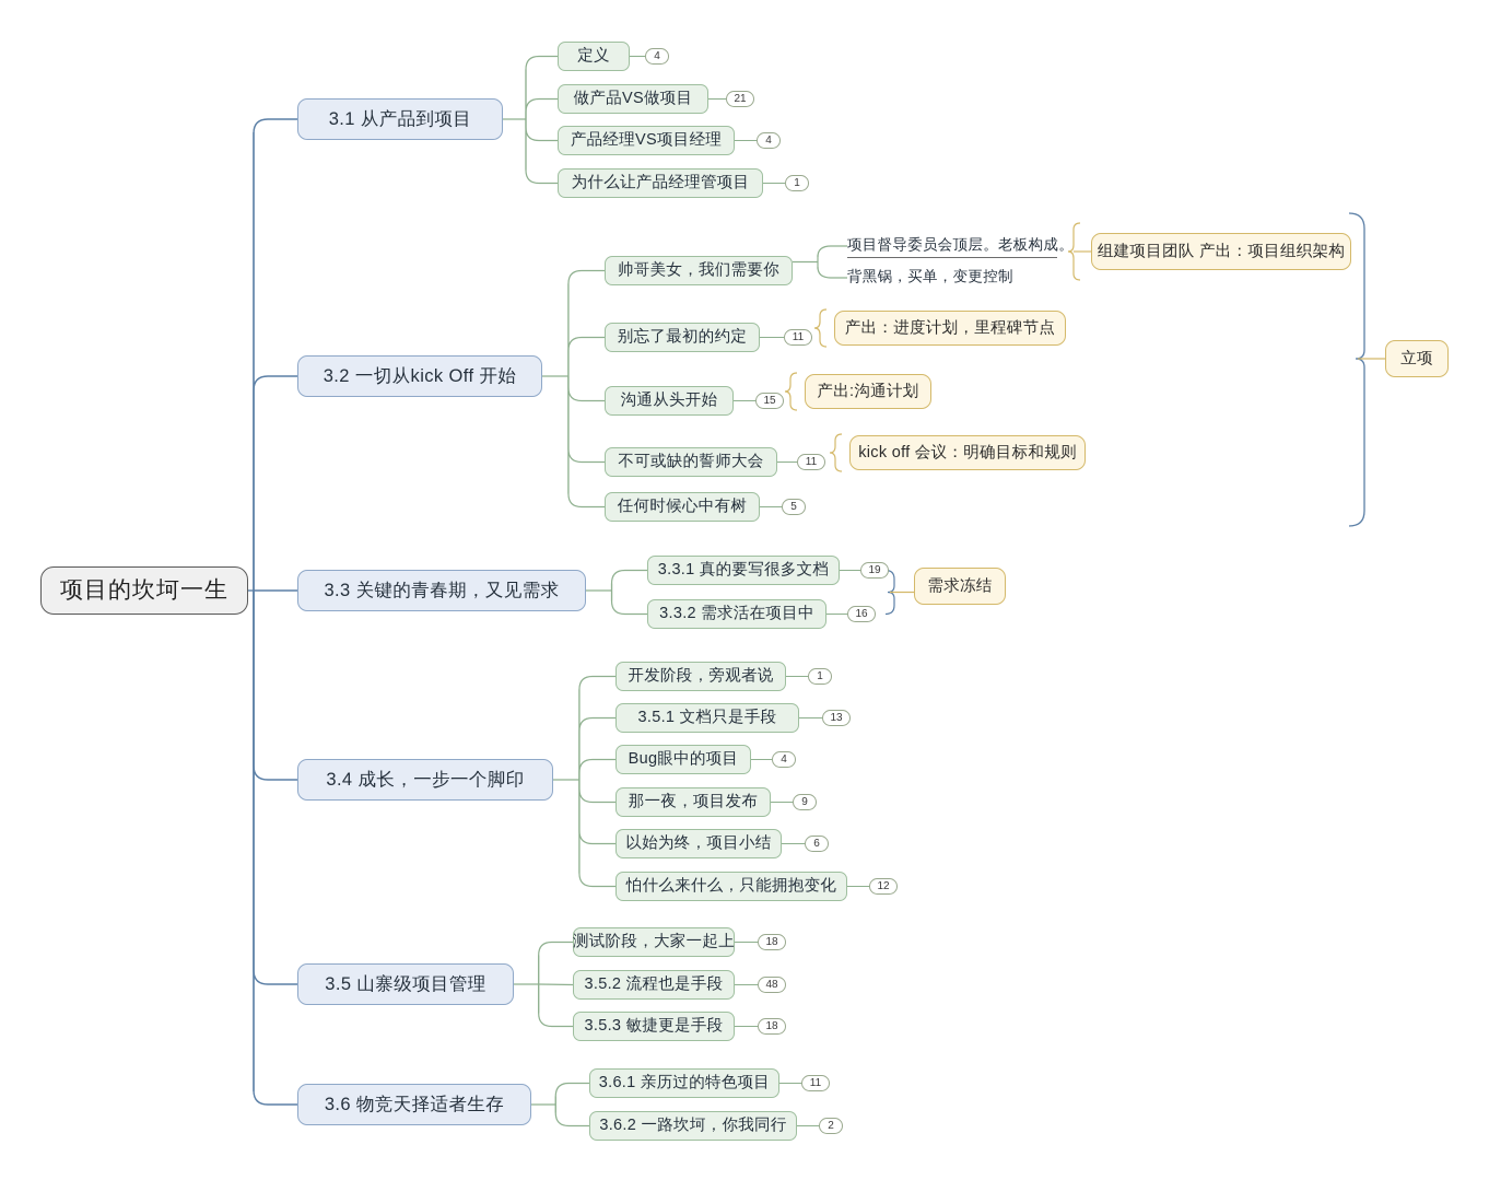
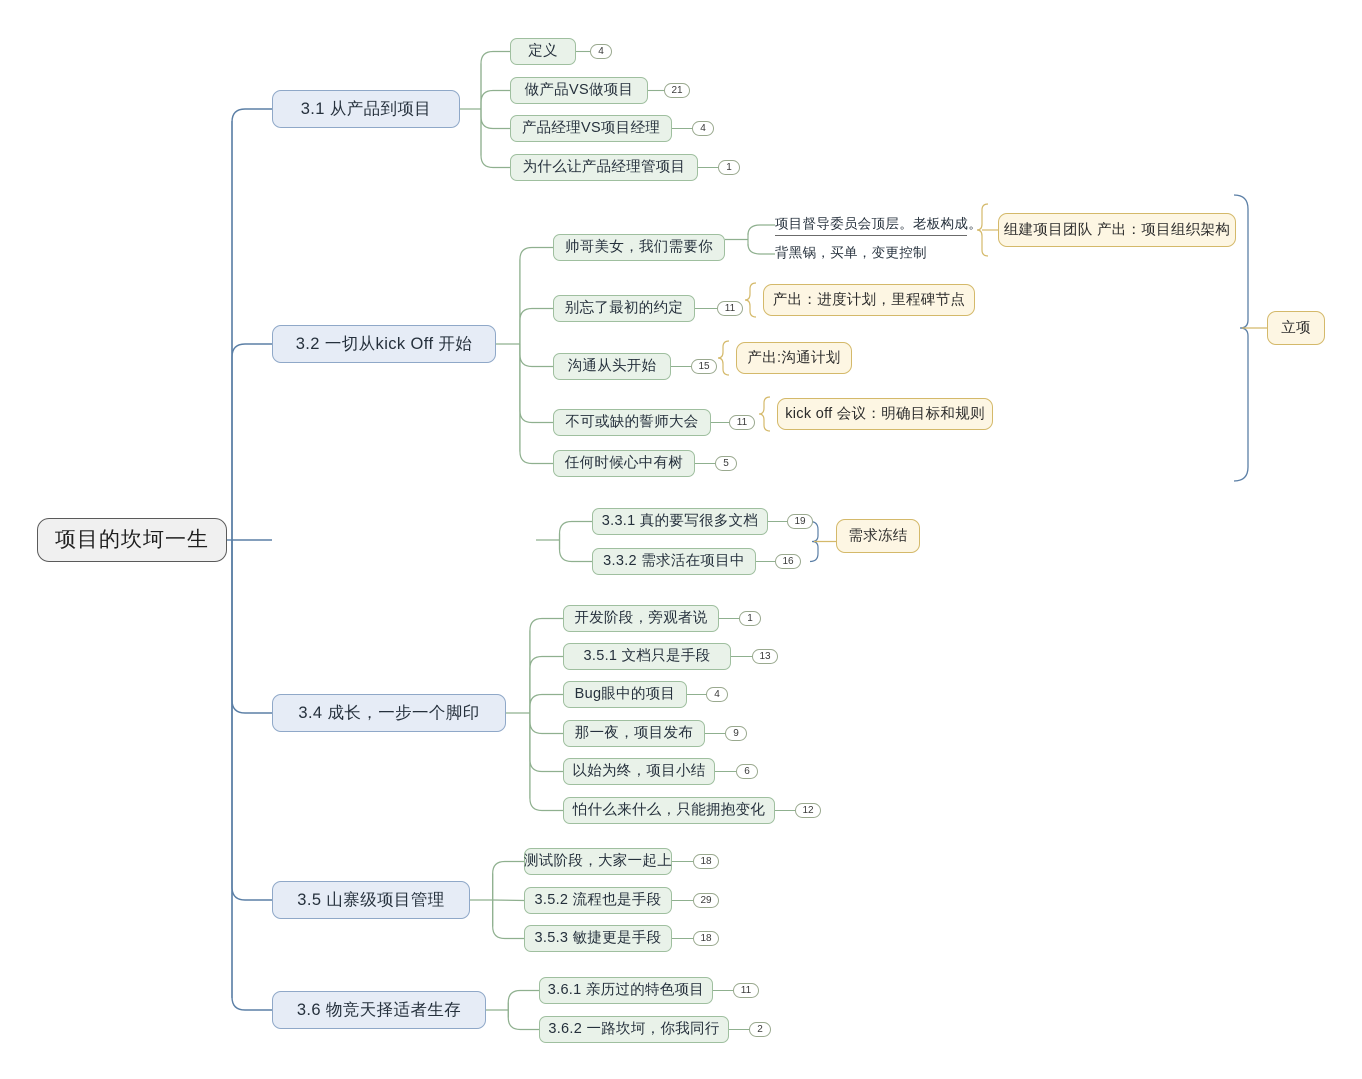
  项目的坎坷一生
  3.1 从产品到项目
  定义
  4
  做产品VS做项目
  21
  产品经理VS项目经理
  4
  为什么让产品经理管项目
  1
  3.2 一切从kick Off 开始
  帅哥美女，我们需要你
  别忘了最初的约定
  11
  沟通从头开始
  15
  不可或缺的誓师大会
  11
  任何时候心中有树
  5
- 3.3 关键的青春期，又见需求
  3.3.1 真的要写很多文档
  19
  3.3.2 需求活在项目中
  16
  3.4 成长，一步一个脚印
  开发阶段，旁观者说
  1
  3.5.1 文档只是手段
  13
  Bug眼中的项目
  4
  那一夜，项目发布
  9
  以始为终，项目小结
  6
  怕什么来什么，只能拥抱变化
  12
  3.5 山寨级项目管理
  测试阶段，大家一起上
  18
  3.5.2 流程也是手段
- 48
+ 29
  3.5.3 敏捷更是手段
  18
  3.6 物竞天择适者生存
  3.6.1 亲历过的特色项目
  11
  3.6.2 一路坎坷，你我同行
  2
  项目督导委员会顶层。老板构成。
  背黑锅，买单，变更控制
  组建项目团队 产出：项目组织架构
  产出：进度计划，里程碑节点
  产出:沟通计划
  kick off 会议：明确目标和规则
  需求冻结
  立项
